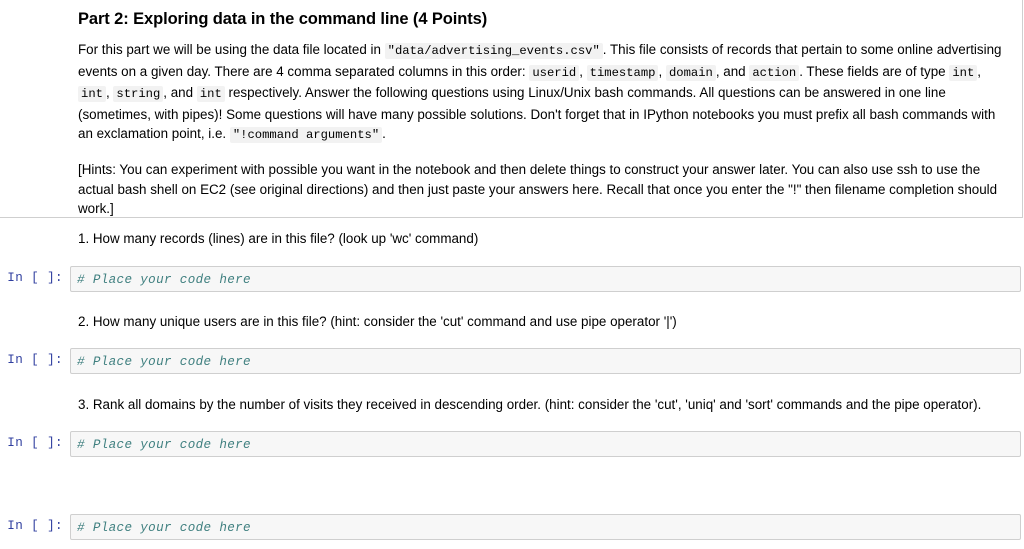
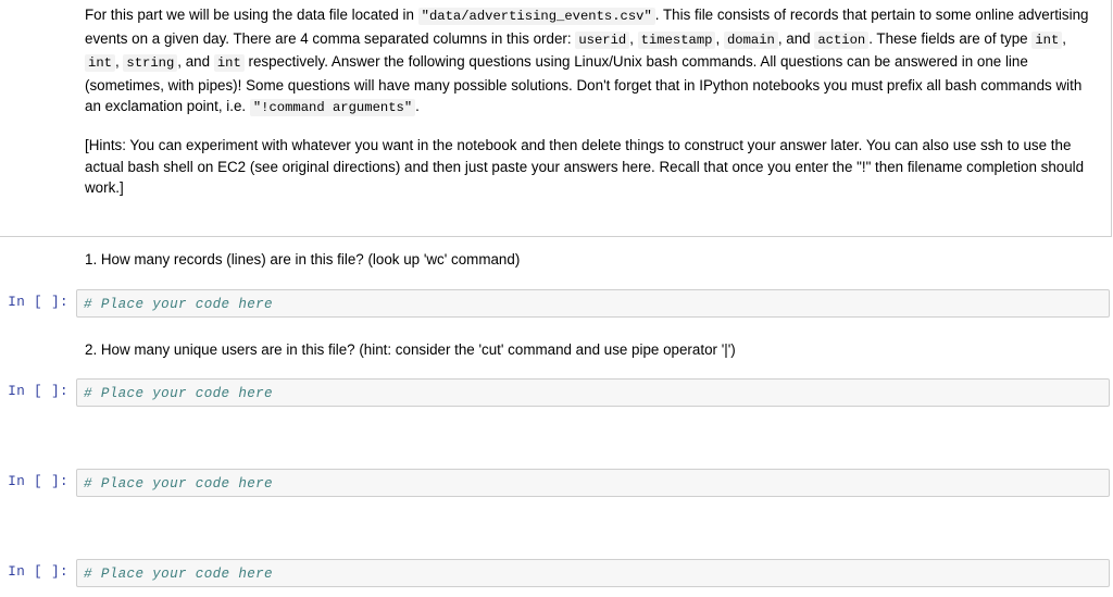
- Part 2: Exploring data in the command line (4 Points)
  For this part we will be using the data file located in "data/advertising_events.csv" . This file consists of records that pertain to some online advertising events on a given day. There are 4 comma separated columns in this order: userid , timestamp , domain , and action . These fields are of type int , int , string , and int respectively. Answer the following questions using Linux/Unix bash commands. All questions can be answered in one line (sometimes, with pipes)! Some questions will have many possible solutions. Don't forget that in IPython notebooks you must prefix all bash commands with an exclamation point, i.e. "!command arguments" .
- [Hints: You can experiment with possible you want in the notebook and then delete things to construct your answer later. You can also use ssh to use the actual bash shell on EC2 (see original directions) and then just paste your answers here. Recall that once you enter the "!" then filename completion should work.]
+ [Hints: You can experiment with whatever you want in the notebook and then delete things to construct your answer later. You can also use ssh to use the actual bash shell on EC2 (see original directions) and then just paste your answers here. Recall that once you enter the "!" then filename completion should work.]
  1. How many records (lines) are in this file? (look up 'wc' command)
  In [ ]:
  # Place your code here
  2. How many unique users are in this file? (hint: consider the 'cut' command and use pipe operator '|')
  In [ ]:
  # Place your code here
- 3. Rank all domains by the number of visits they received in descending order. (hint: consider the 'cut', 'uniq' and 'sort' commands and the pipe operator).
  In [ ]:
  # Place your code here
  In [ ]:
  # Place your code here
